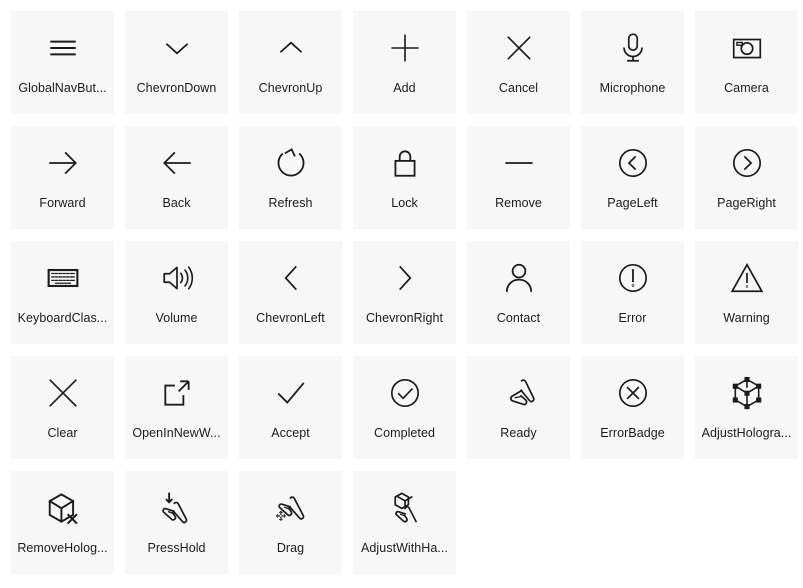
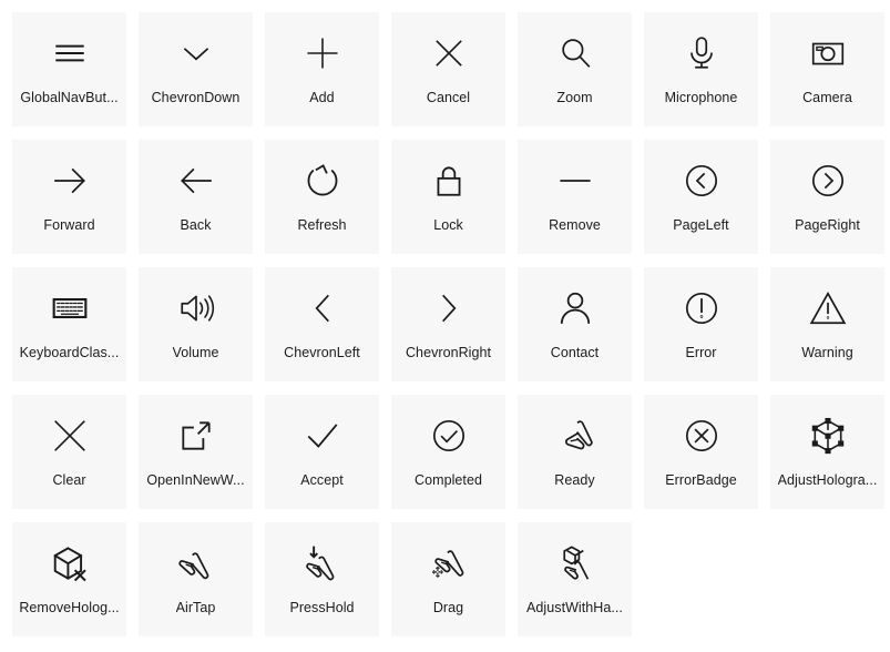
  GlobalNavBut...
  ChevronDown
- ChevronUp
  Add
  Cancel
+ Zoom
  Microphone
  Camera
  Forward
  Back
  Refresh
  Lock
  Remove
  PageLeft
  PageRight
  KeyboardClas...
  Volume
  ChevronLeft
  ChevronRight
  Contact
  Error
  Warning
  Clear
  OpenInNewW...
  Accept
  Completed
  Ready
  ErrorBadge
  AdjustHologra...
  RemoveHolog...
+ AirTap
  PressHold
  Drag
  AdjustWithHa...
